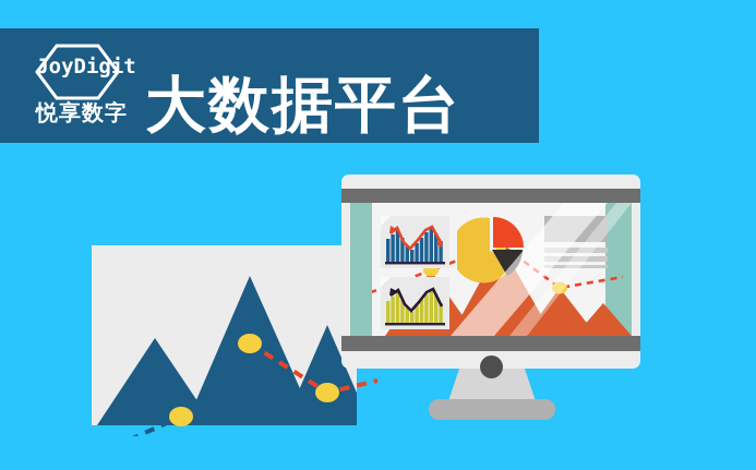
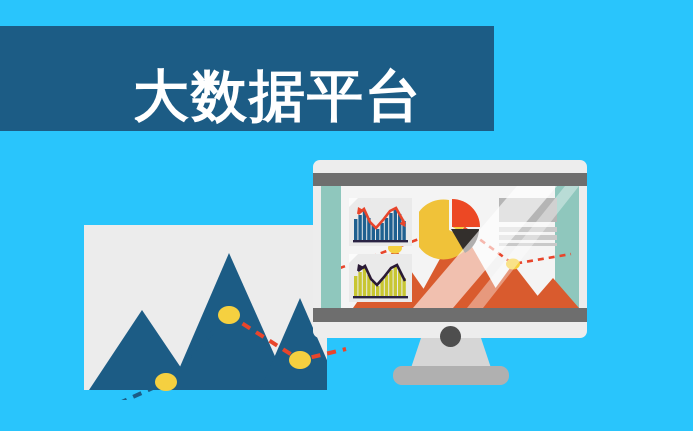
- JoyDigit
- 悦享数字
  大数据平台
